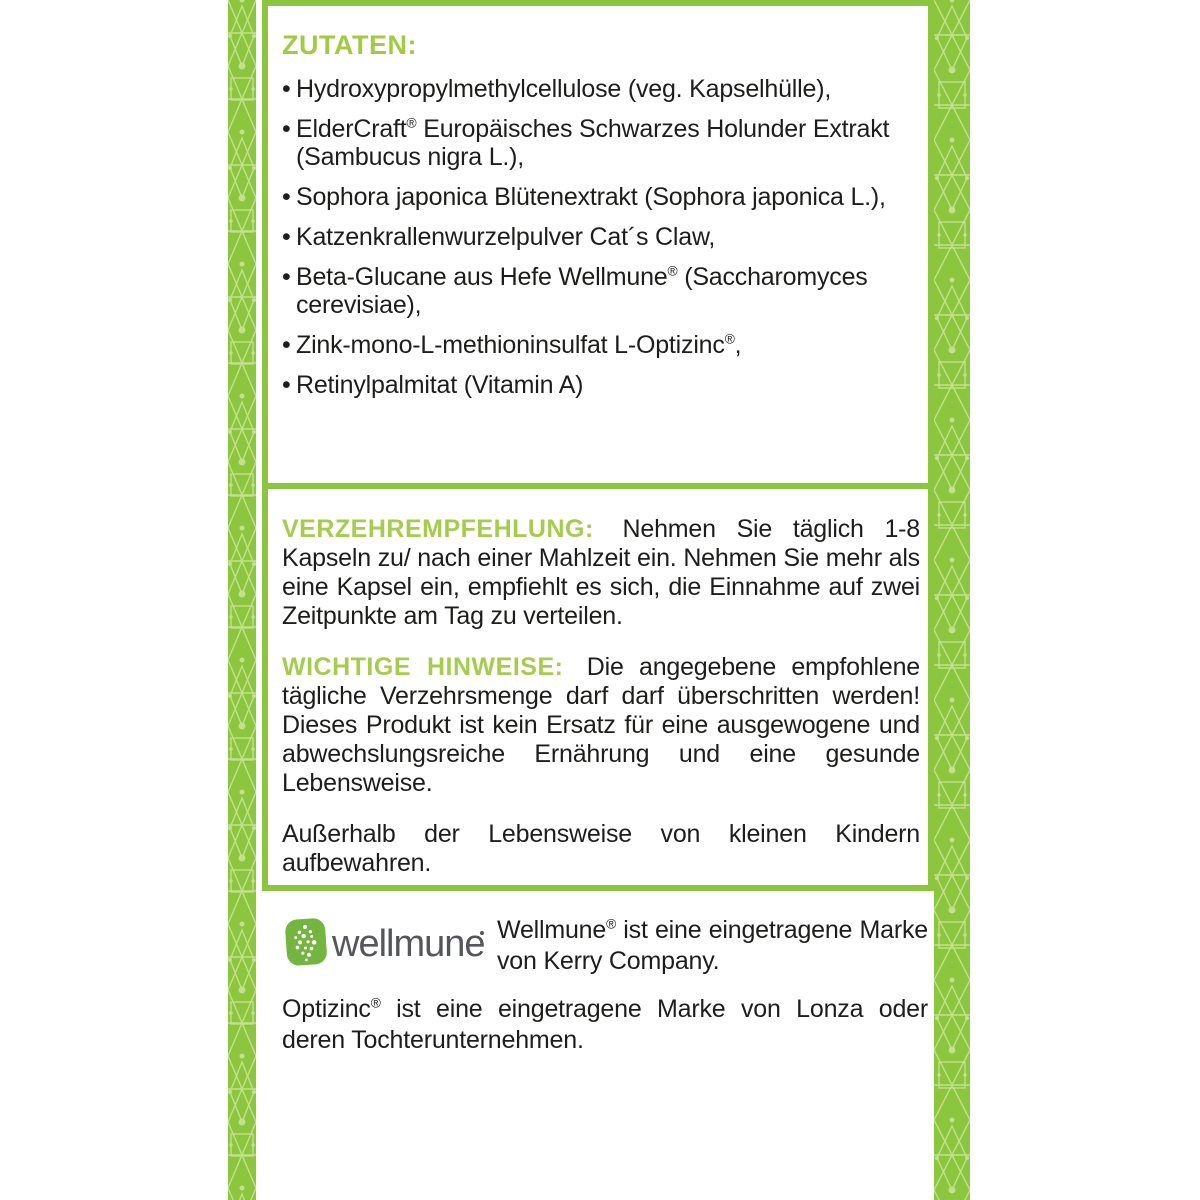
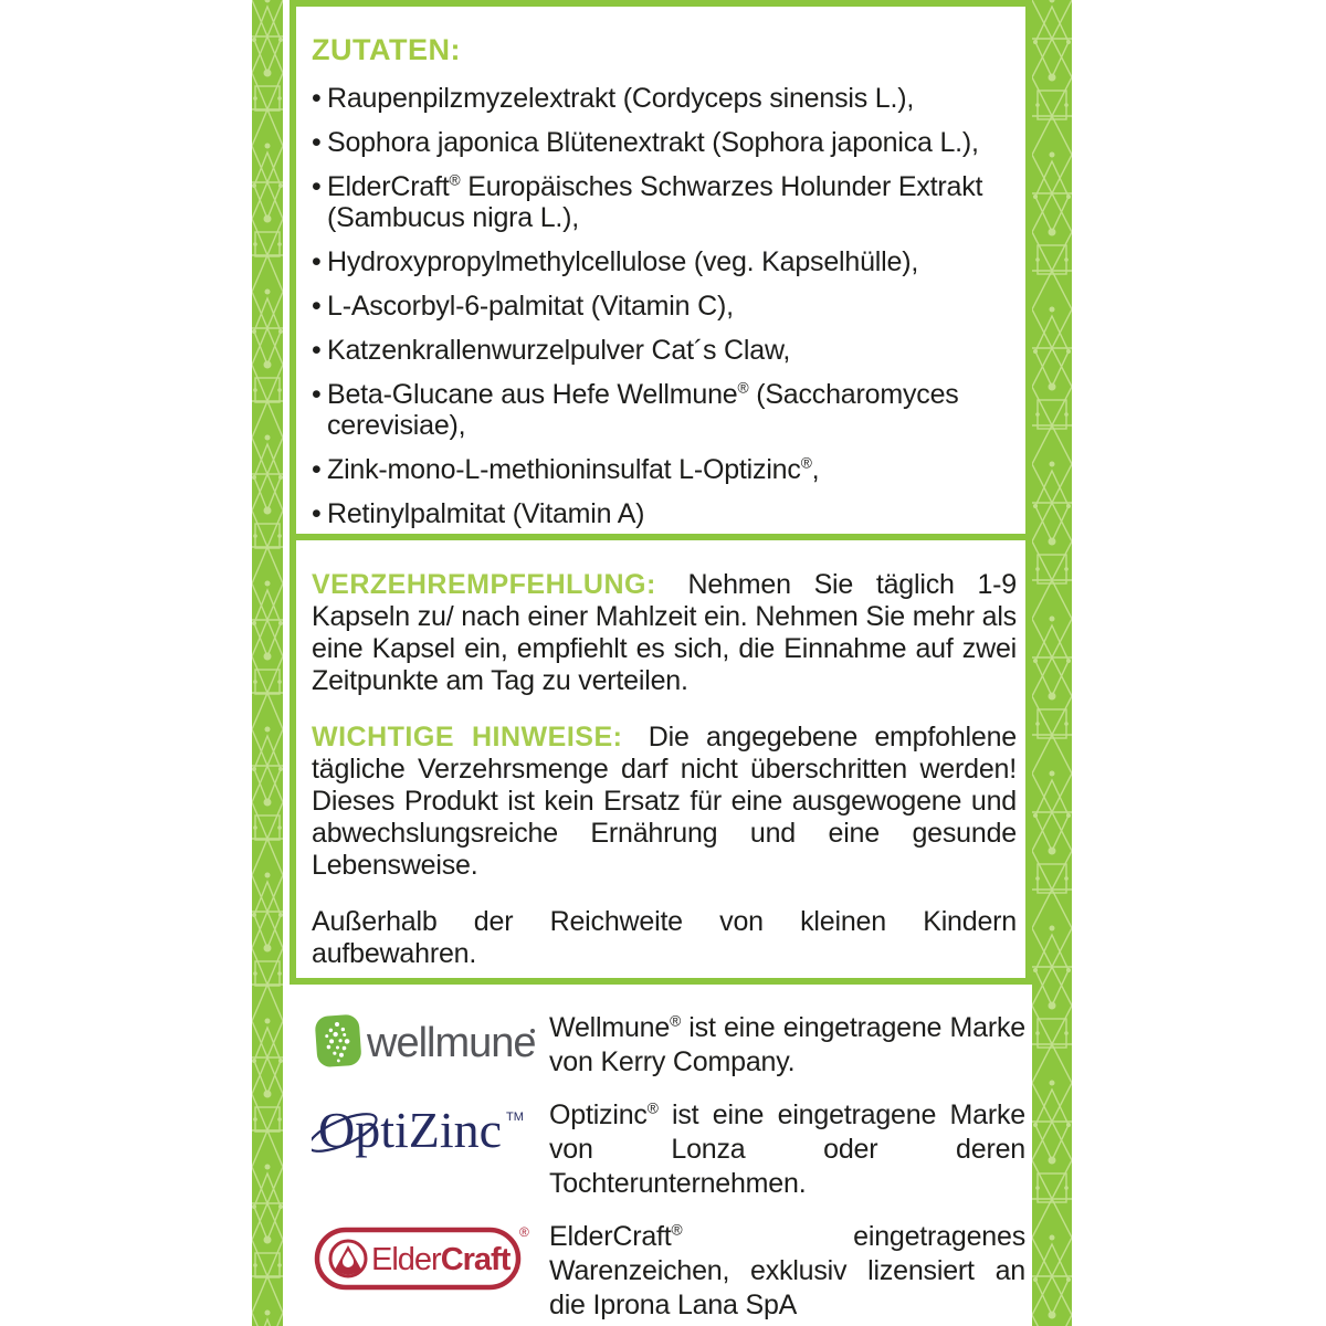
  ZUTATEN:
+ Raupenpilzmyzelextrakt (Cordyceps sinensis L.),
- Hydroxypropylmethylcellulose (veg. Kapselhülle),
+ Sophora japonica Blütenextrakt (Sophora japonica L.),
  ElderCraft® Europäisches Schwarzes Holunder Extrakt (Sambucus nigra L.),
- Sophora japonica Blütenextrakt (Sophora japonica L.),
+ Hydroxypropylmethylcellulose (veg. Kapselhülle),
+ L-Ascorbyl-6-palmitat (Vitamin C),
  Katzenkrallenwurzelpulver Cat´s Claw,
  Beta-Glucane aus Hefe Wellmune® (Saccharomyces cerevisiae),
  Zink-mono-L-methioninsulfat L-Optizinc®,
  Retinylpalmitat (Vitamin A)
- VERZEHREMPFEHLUNG: Nehmen Sie täglich 1-8 Kapseln zu/ nach einer Mahlzeit ein. Nehmen Sie mehr als eine Kapsel ein, empfiehlt es sich, die Einnahme auf zwei Zeitpunkte am Tag zu verteilen.
+ VERZEHREMPFEHLUNG: Nehmen Sie täglich 1-9 Kapseln zu/ nach einer Mahlzeit ein. Nehmen Sie mehr als eine Kapsel ein, empfiehlt es sich, die Einnahme auf zwei Zeitpunkte am Tag zu verteilen.
- WICHTIGE HINWEISE: Die angegebene empfohlene tägliche Verzehrsmenge darf darf überschritten werden! Dieses Produkt ist kein Ersatz für eine ausgewogene und abwechslungsreiche Ernährung und eine gesunde Lebensweise.
+ WICHTIGE HINWEISE: Die angegebene empfohlene tägliche Verzehrsmenge darf nicht überschritten werden! Dieses Produkt ist kein Ersatz für eine ausgewogene und abwechslungsreiche Ernährung und eine gesunde Lebensweise.
- Außerhalb der Lebensweise von kleinen Kindern aufbewahren.
+ Außerhalb der Reichweite von kleinen Kindern aufbewahren.
  wellmune
  Wellmune® ist eine eingetragene Marke von Kerry Company.
+ OptiZinc
+ TM
  Optizinc® ist eine eingetragene Marke von Lonza oder deren Tochterunternehmen.
+ ElderCraft
+ ®
+ ElderCraft® eingetragenes Warenzeichen, exklusiv lizensiert an die Iprona Lana SpA
